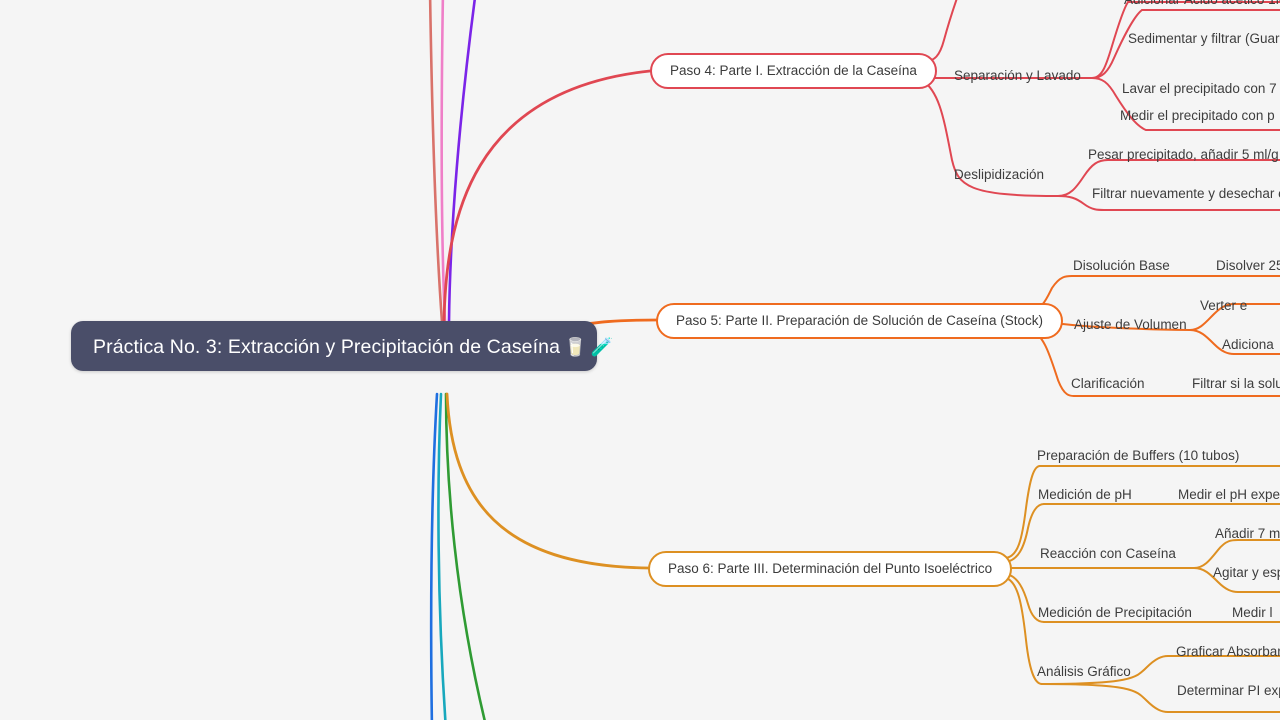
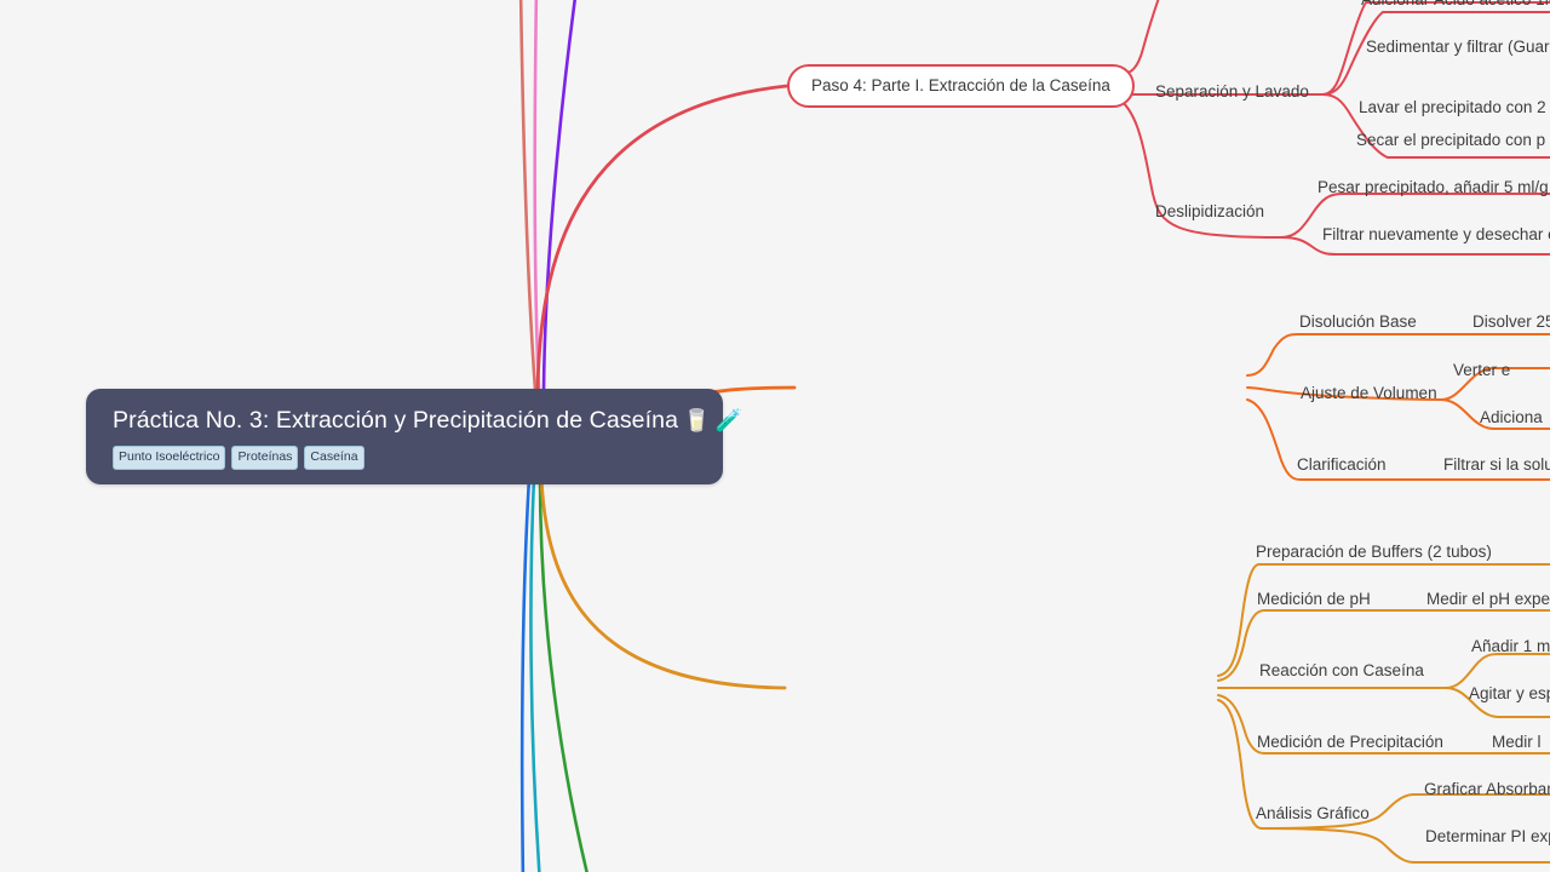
  Práctica No. 3: Extracción y Precipitación de Caseína 🥛 🧪
+ Punto Isoeléctrico
+ Proteínas
+ Caseína
  Paso 4: Parte I. Extracción de la Caseína
- Paso 5: Parte II. Preparación de Solución de Caseína (Stock)
- Paso 6: Parte III. Determinación del Punto Isoeléctrico
  Separación y Lavado
  Deslipidización
  Sedimentar y filtrar (Guar
- Lavar el precipitado con 7
+ Lavar el precipitado con 2
- Medir el precipitado con p
+ Secar el precipitado con p
  Pesar precipitado, añadir 5 ml/g
  Filtrar nuevamente y desechar
  Disolución Base
  Ajuste de Volumen
  Clarificación
  Disolver 2
  Verter e
  Adiciona
  Filtrar si la solu
- Preparación de Buffers (10 tubos)
+ Preparación de Buffers (2 tubos)
  Medición de pH
  Reacción con Caseína
  Medición de Precipitación
  Análisis Gráfico
  Medir el pH expe
- Añadir 7 m
+ Añadir 1 m
  Agitar y es
  Medir l
  Graficar Absorba
  Determinar PI ex
